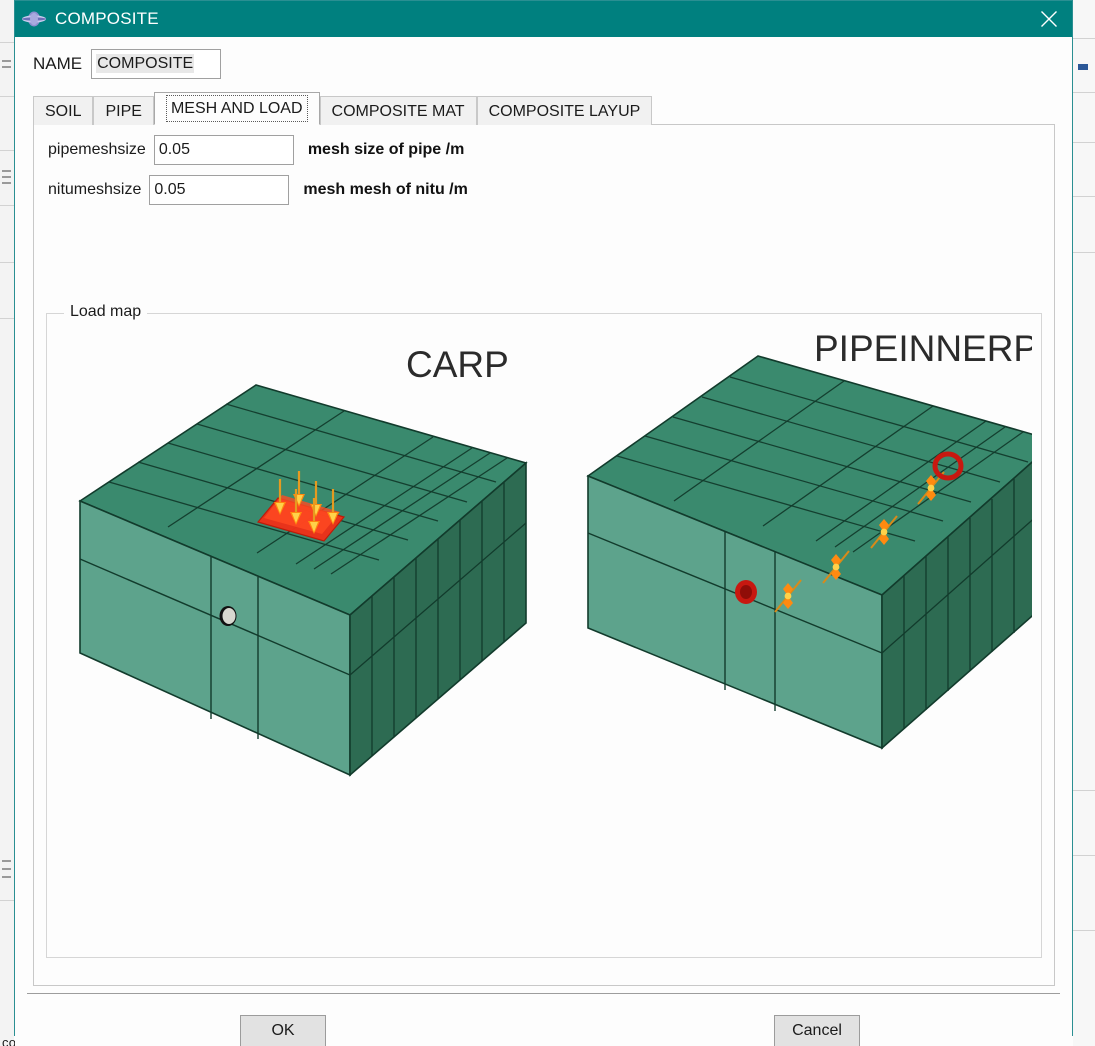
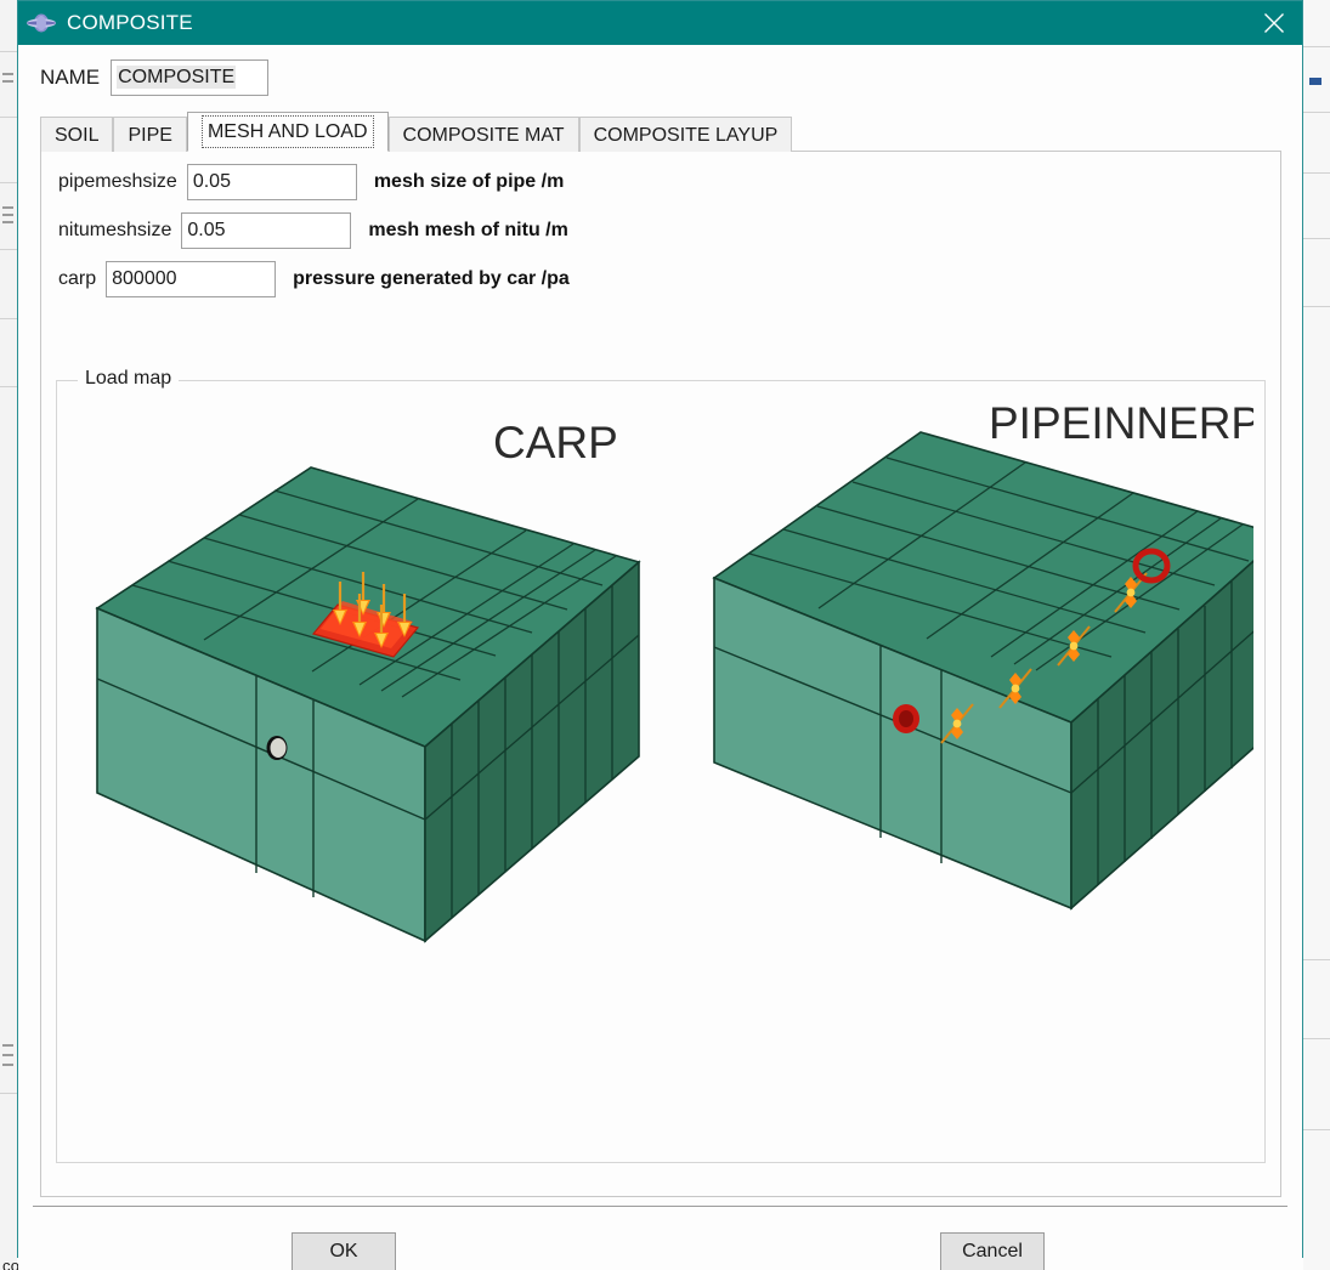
  COMPOSITE
  NAME
  COMPOSITE
  SOIL
  PIPE
  MESH AND LOAD
  COMPOSITE MAT
  COMPOSITE LAYUP
  pipemeshsize
  0.05
  mesh size of pipe /m
  nitumeshsize
  0.05
  mesh mesh of nitu /m
+ carp
+ 800000
+ pressure generated by car /pa
  Load map
  CARP
  PIPEINNERP
  OK
  Cancel
